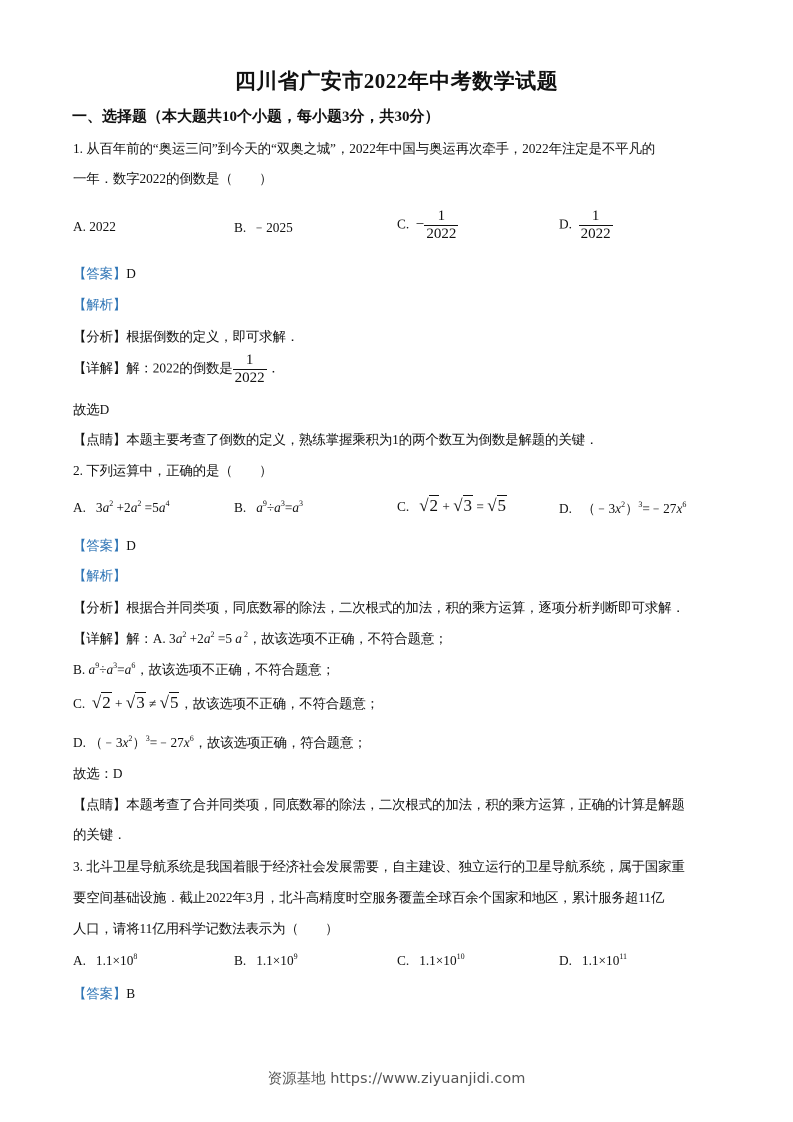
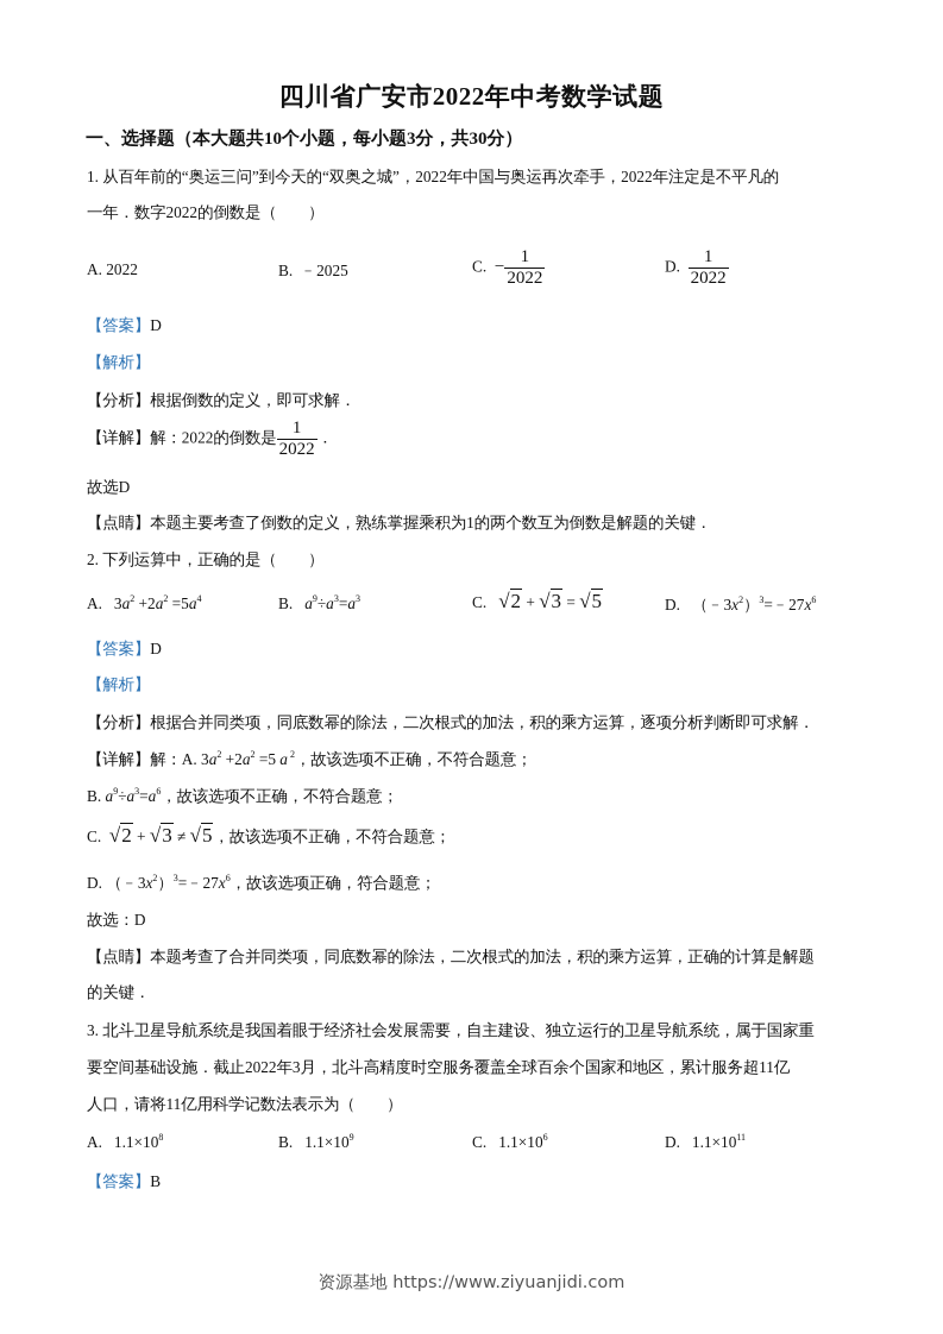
  四川省广安市2022年中考数学试题
  一、选择题（本大题共10个小题，每小题3分，共30分）
  1. 从百年前的“奥运三问”到今天的“双奥之城”，2022年中国与奥运再次牵手，2022年注定是不平凡的
  一年．数字2022的倒数是（ ）
  A. 2022
  B. ﹣2025
  C. −
  1
  2022
  D.
  1
  2022
  【答案】D
  【解析】
  【分析】根据倒数的定义，即可求解．
  【详解】解：2022的倒数是
  1
  2022
  ．
  故选D
  【点睛】本题主要考查了倒数的定义，熟练掌握乘积为1的两个数互为倒数是解题的关键．
  2. 下列运算中，正确的是（ ）
  A. 3a2 +2a2 =5a4
  B. a9÷a3=a3
  C. √2 + √3 = √5
  D. （﹣3x2）3=﹣27x6
  【答案】D
  【解析】
  【分析】根据合并同类项，同底数幂的除法，二次根式的加法，积的乘方运算，逐项分析判断即可求解．
  【详解】解：A. 3a2 +2a2 =5 a 2，故该选项不正确，不符合题意；
  B. a9÷a3=a6，故该选项不正确，不符合题意；
  C. √2 + √3 ≠ √5，故该选项不正确，不符合题意；
  D. （﹣3x2）3=﹣27x6，故该选项正确，符合题意；
  故选：D
  【点睛】本题考查了合并同类项，同底数幂的除法，二次根式的加法，积的乘方运算，正确的计算是解题
  的关键．
  3. 北斗卫星导航系统是我国着眼于经济社会发展需要，自主建设、独立运行的卫星导航系统，属于国家重
  要空间基础设施．截止2022年3月，北斗高精度时空服务覆盖全球百余个国家和地区，累计服务超11亿
  人口，请将11亿用科学记数法表示为（ ）
  A. 1.1×108
  B. 1.1×109
- C. 1.1×1010
+ C. 1.1×106
  D. 1.1×1011
  【答案】B
  资源基地 https://www.ziyuanjidi.com
